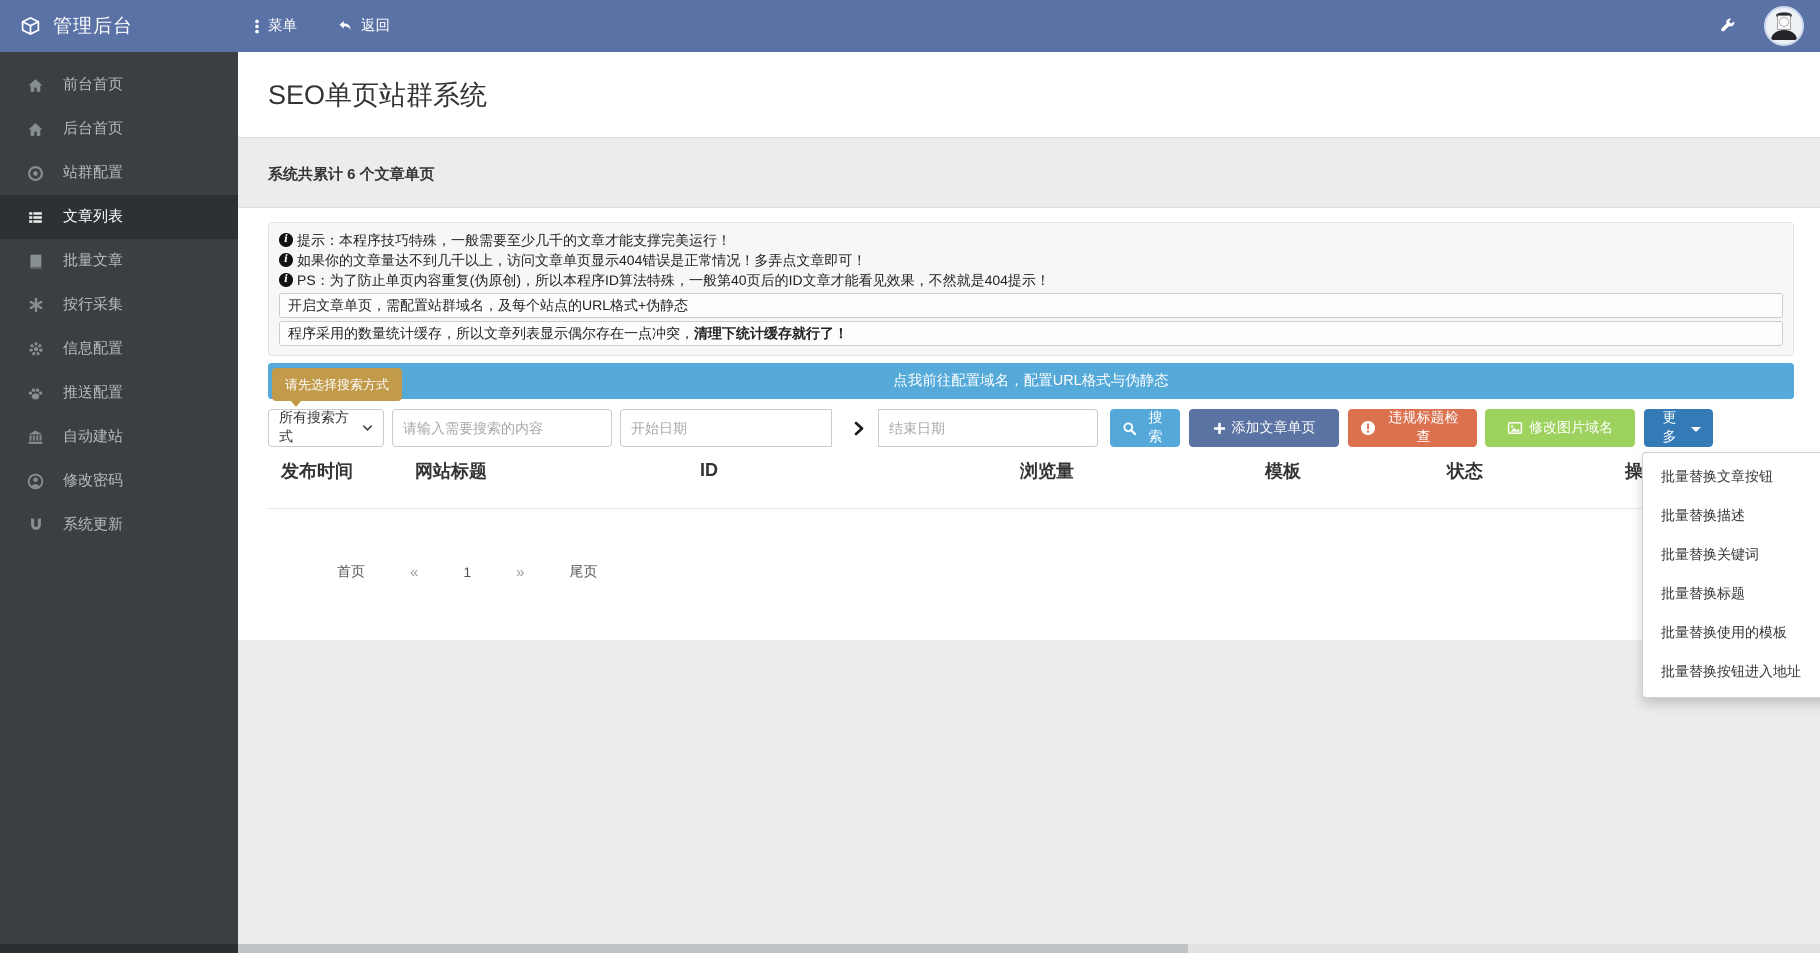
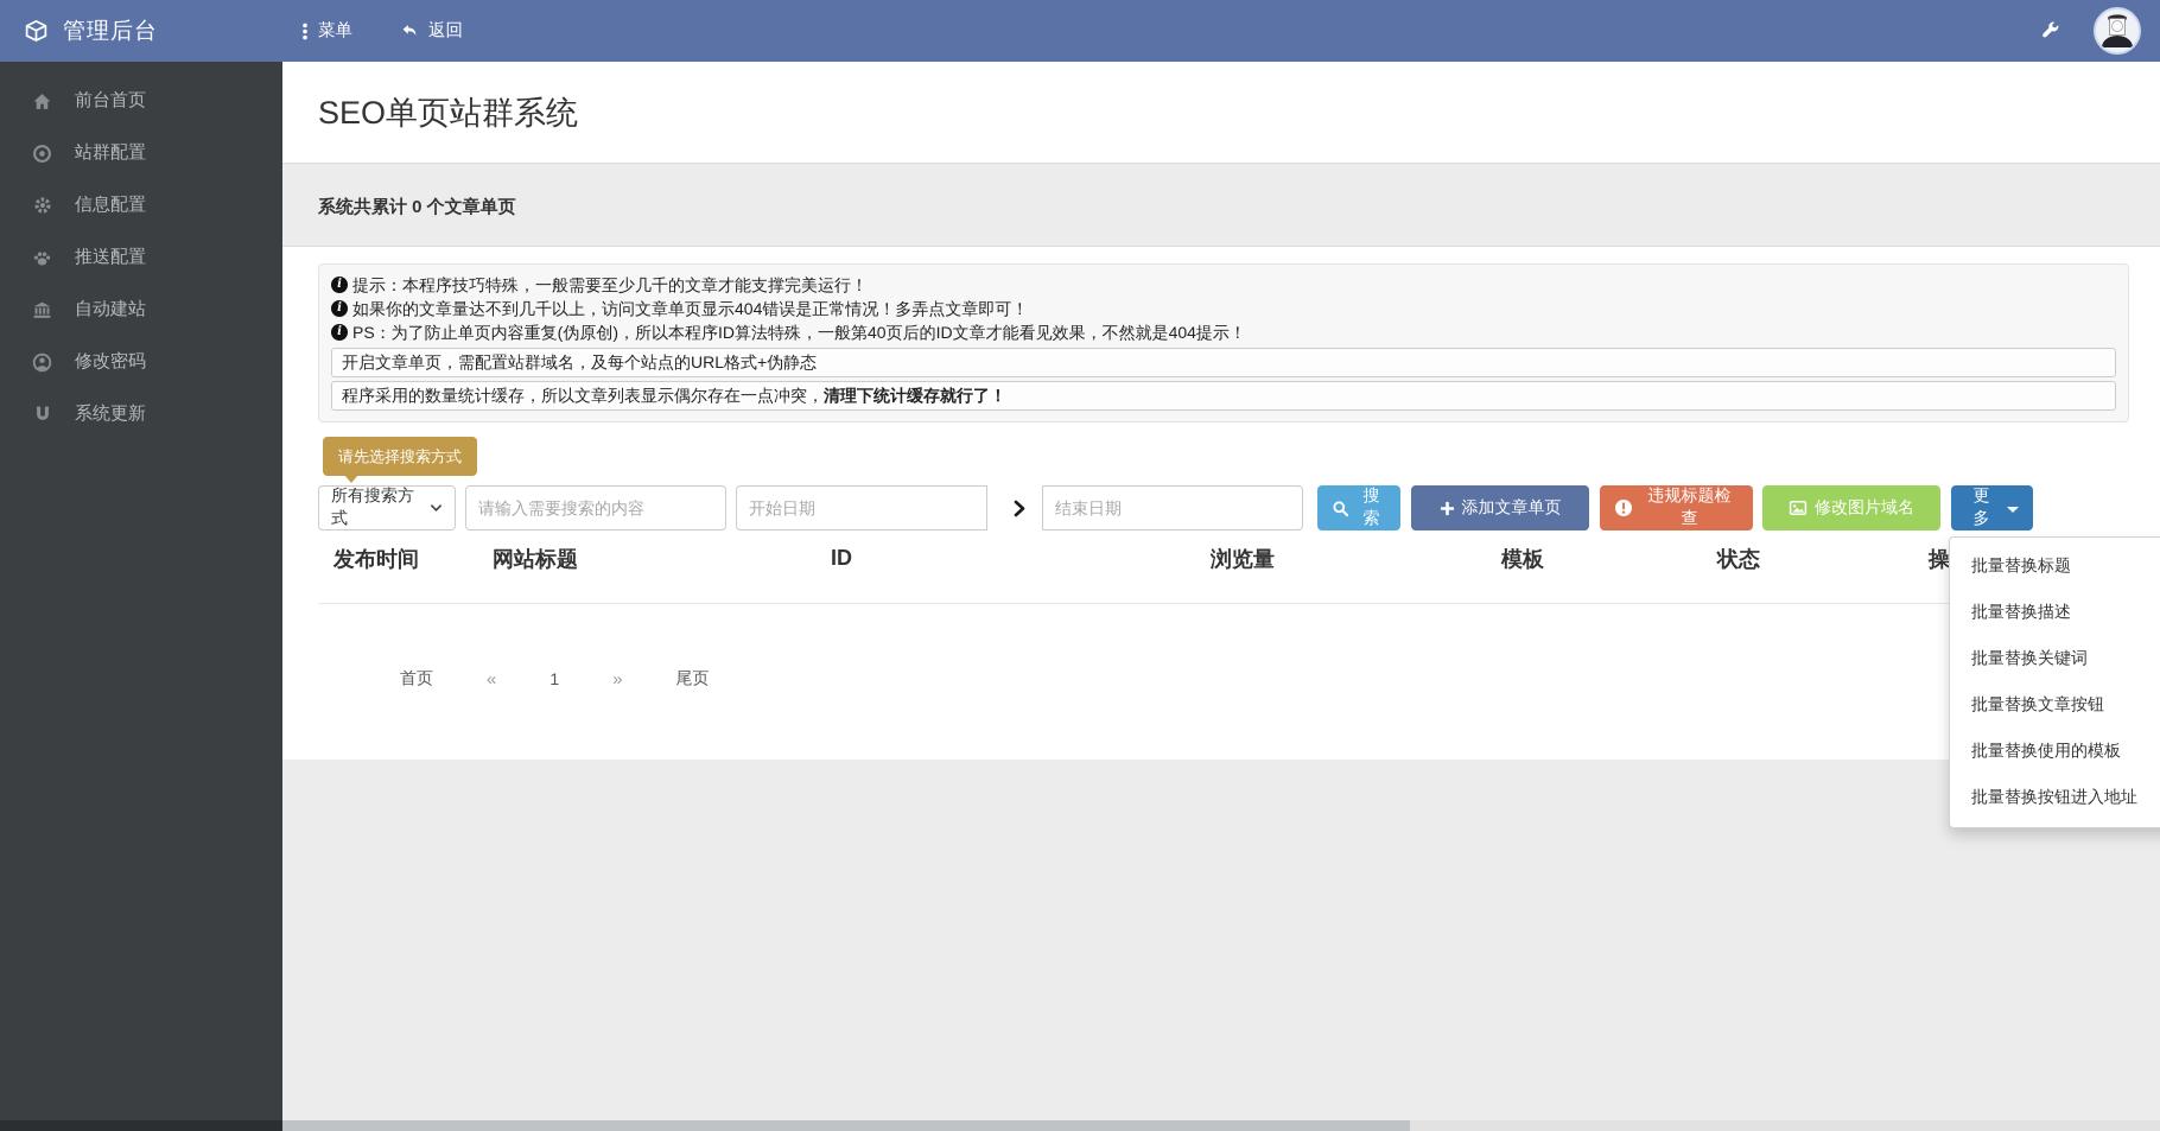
  管理后台
  菜单
  返回
  前台首页
- 后台首页
  站群配置
- 文章列表
- 批量文章
- 按行采集
  信息配置
  推送配置
  自动建站
  修改密码
  系统更新
  SEO单页站群系统
- 系统共累计 6 个文章单页
+ 系统共累计 0 个文章单页
  i
  提示：本程序技巧特殊，一般需要至少几千的文章才能支撑完美运行！
  i
  如果你的文章量达不到几千以上，访问文章单页显示404错误是正常情况！多弄点文章即可！
  i
  PS：为了防止单页内容重复(伪原创)，所以本程序ID算法特殊，一般第40页后的ID文章才能看见效果，不然就是404提示！
  开启文章单页，需配置站群域名，及每个站点的URL格式+伪静态
  程序采用的数量统计缓存，所以文章列表显示偶尔存在一点冲突，清理下统计缓存就行了！
- 点我前往配置域名，配置URL格式与伪静态
  请先选择搜索方式
  所有搜索方式
  请输入需要搜索的内容
  开始日期
  结束日期
  搜索
  添加文章单页
  违规标题检查
  修改图片域名
  更多
  发布时间
  网站标题
  ID
  浏览量
  模板
  状态
  首页
  «
  1
  »
  尾页
- 批量替换文章按钮
+ 批量替换标题
  批量替换描述
  批量替换关键词
- 批量替换标题
+ 批量替换文章按钮
  批量替换使用的模板
  批量替换按钮进入地址
